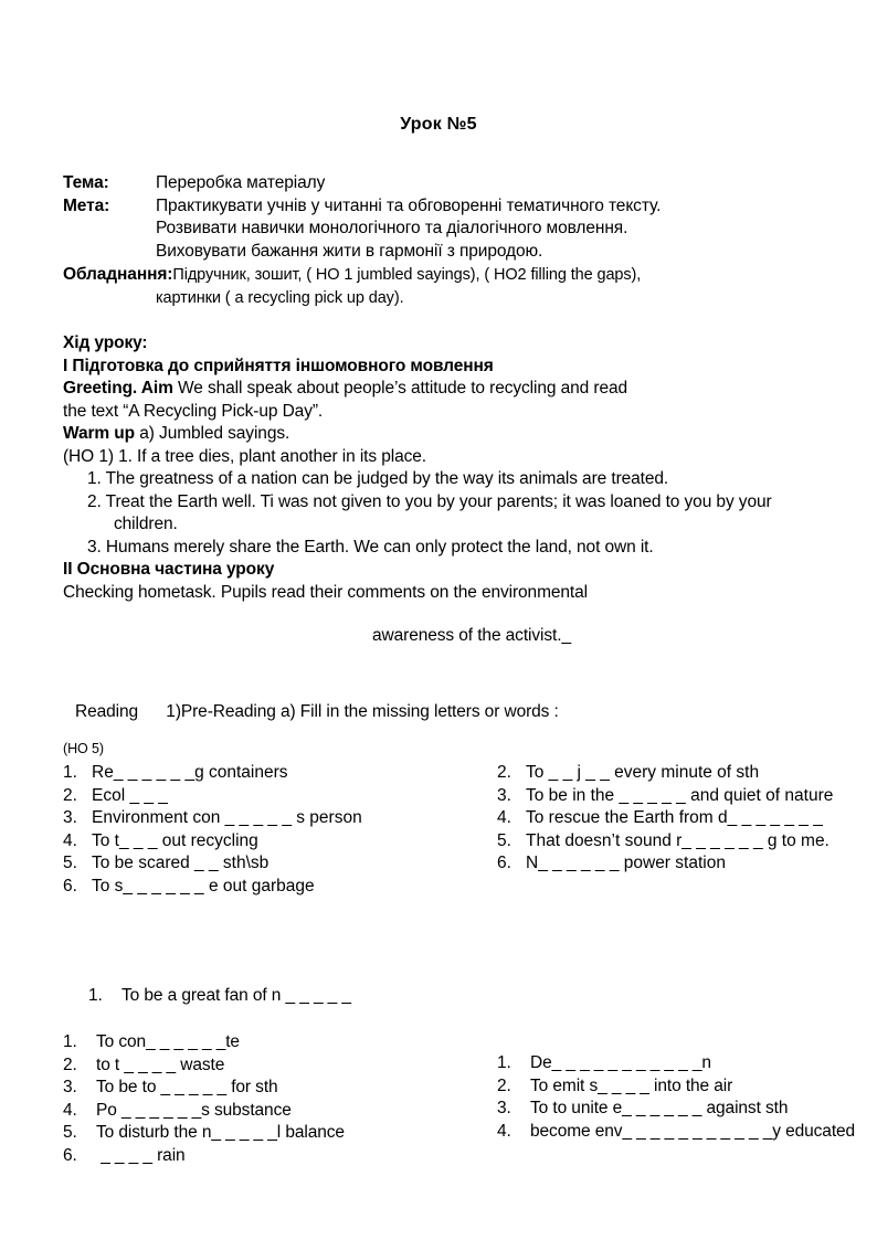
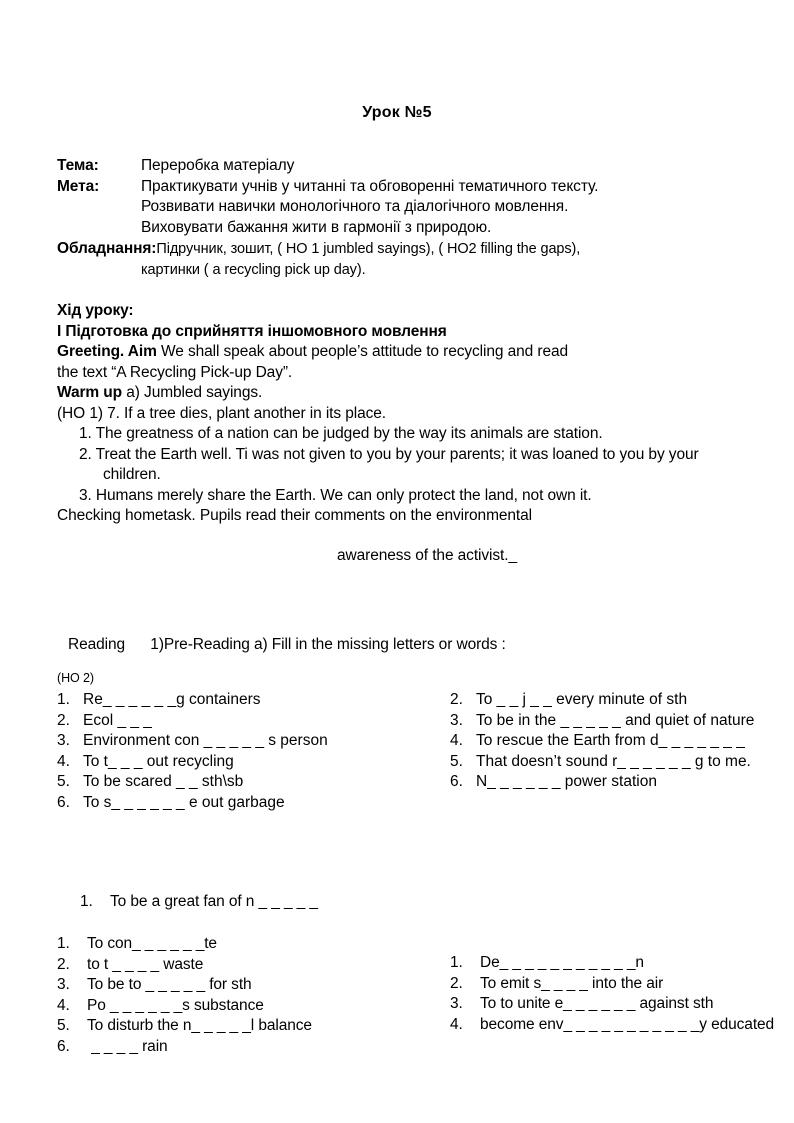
  Урок №5
  Тема:
  Переробка матеріалу
  Мета:
  Практикувати учнів у читанні та обговоренні тематичного тексту.
  Розвивати навички монологічного та діалогічного мовлення.
  Виховувати бажання жити в гармонії з природою.
  Обладнання:Підручник, зошит, ( HO 1 jumbled sayings), ( HO2 filling the gaps),
  картинки ( a recycling pick up day).
  Хід уроку:
  I Підготовка до сприйняття іншомовного мовлення
  Greeting. Aim We shall speak about people’s attitude to recycling and read
  the text “A Recycling Pick-up Day”.
  Warm up a) Jumbled sayings.
- (HO 1) 1. If a tree dies, plant another in its place.
+ (HO 1) 7. If a tree dies, plant another in its place.
- 1. The greatness of a nation can be judged by the way its animals are treated.
+ 1. The greatness of a nation can be judged by the way its animals are station.
  2. Treat the Earth well. Ti was not given to you by your parents; it was loaned to you by your children.
  3. Humans merely share the Earth. We can only protect the land, not own it.
- II Основна частина уроку
  Checking hometask. Pupils read their comments on the environmental
  awareness of the activist._
  Reading 1)Pre-Reading a) Fill in the missing letters or words :
- (HO 5)
+ (HO 2)
  1. Re_ _ _ _ _ _g containers
  2. Ecol _ _ _
  3. Environment con _ _ _ _ _ s person
  4. To t_ _ _ out recycling
  5. To be scared _ _ sth\sb
  6. To s_ _ _ _ _ _ e out garbage
  2. To _ _ j _ _ every minute of sth
  3. To be in the _ _ _ _ _ and quiet of nature
  4. To rescue the Earth from d_ _ _ _ _ _ _
  5. That doesn’t sound r_ _ _ _ _ _ g to me.
  6. N_ _ _ _ _ _ power station
  1. To be a great fan of n _ _ _ _ _
  1. To con_ _ _ _ _ _te
  2. to t _ _ _ _ waste
  3. To be to _ _ _ _ _ for sth
  4. Po _ _ _ _ _ _s substance
  5. To disturb the n_ _ _ _ _l balance
  6. _ _ _ _ rain
  1. De_ _ _ _ _ _ _ _ _ _ _n
  2. To emit s_ _ _ _ into the air
  3. To to unite e_ _ _ _ _ _ against sth
  4. become env_ _ _ _ _ _ _ _ _ _ _y educated
